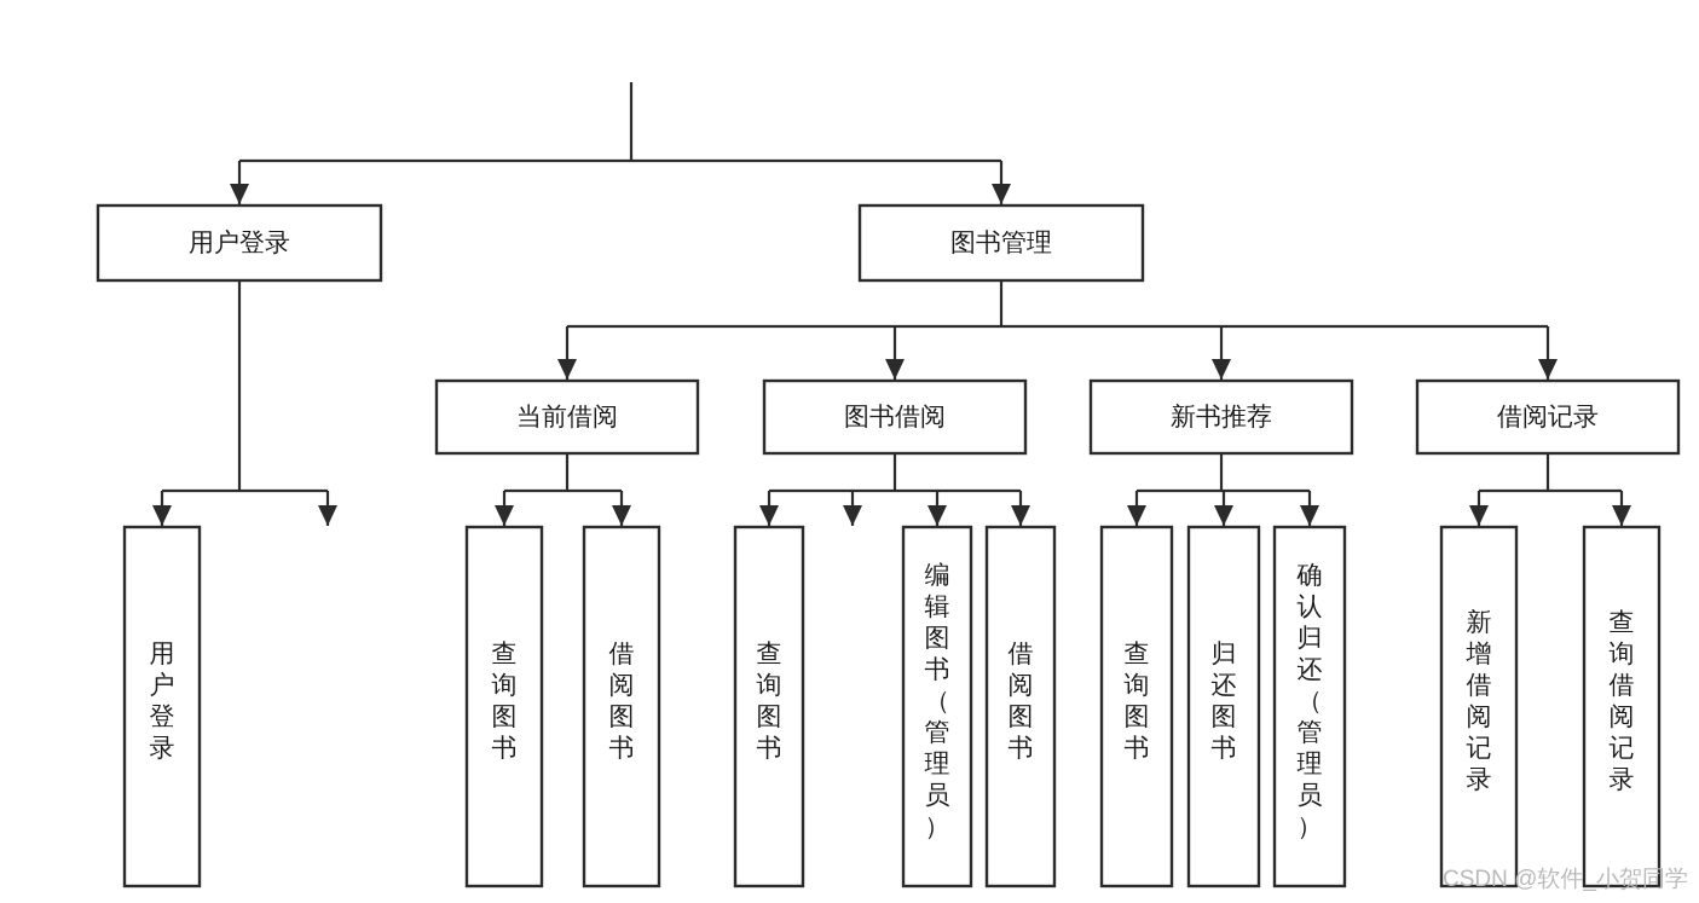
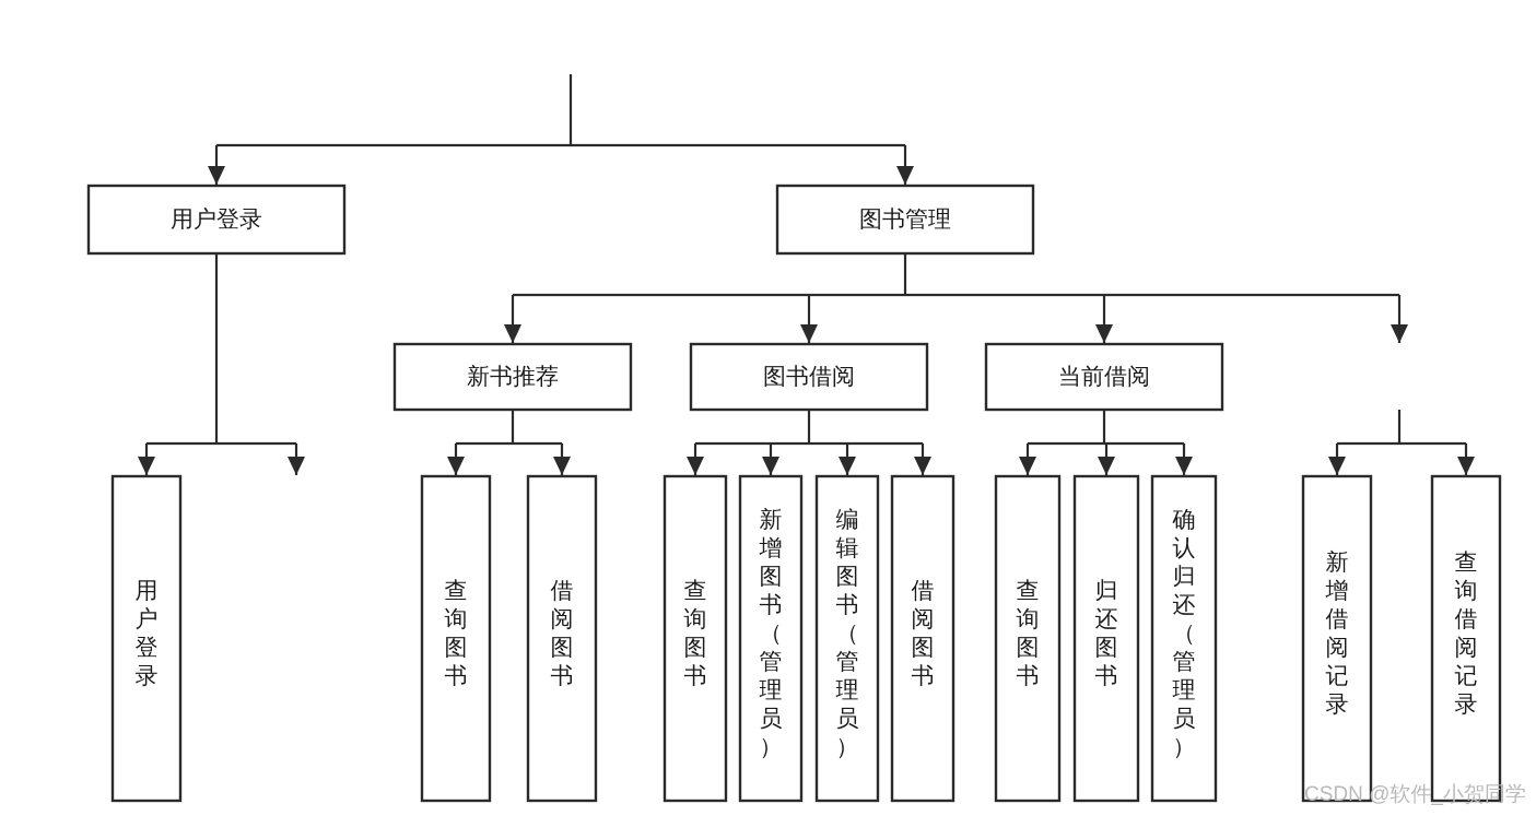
  用户登录
  图书管理
- 当前借阅
+ 新书推荐
  图书借阅
- 新书推荐
+ 当前借阅
- 借阅记录
  用户登录
  查询图书
  借阅图书
  查询图书
+ 新增图书（管理员）
  编辑图书（管理员）
  借阅图书
  查询图书
  归还图书
  确认归还（管理员）
  新增借阅记录
  查询借阅记录
  CSDN @软件_小贺同学
